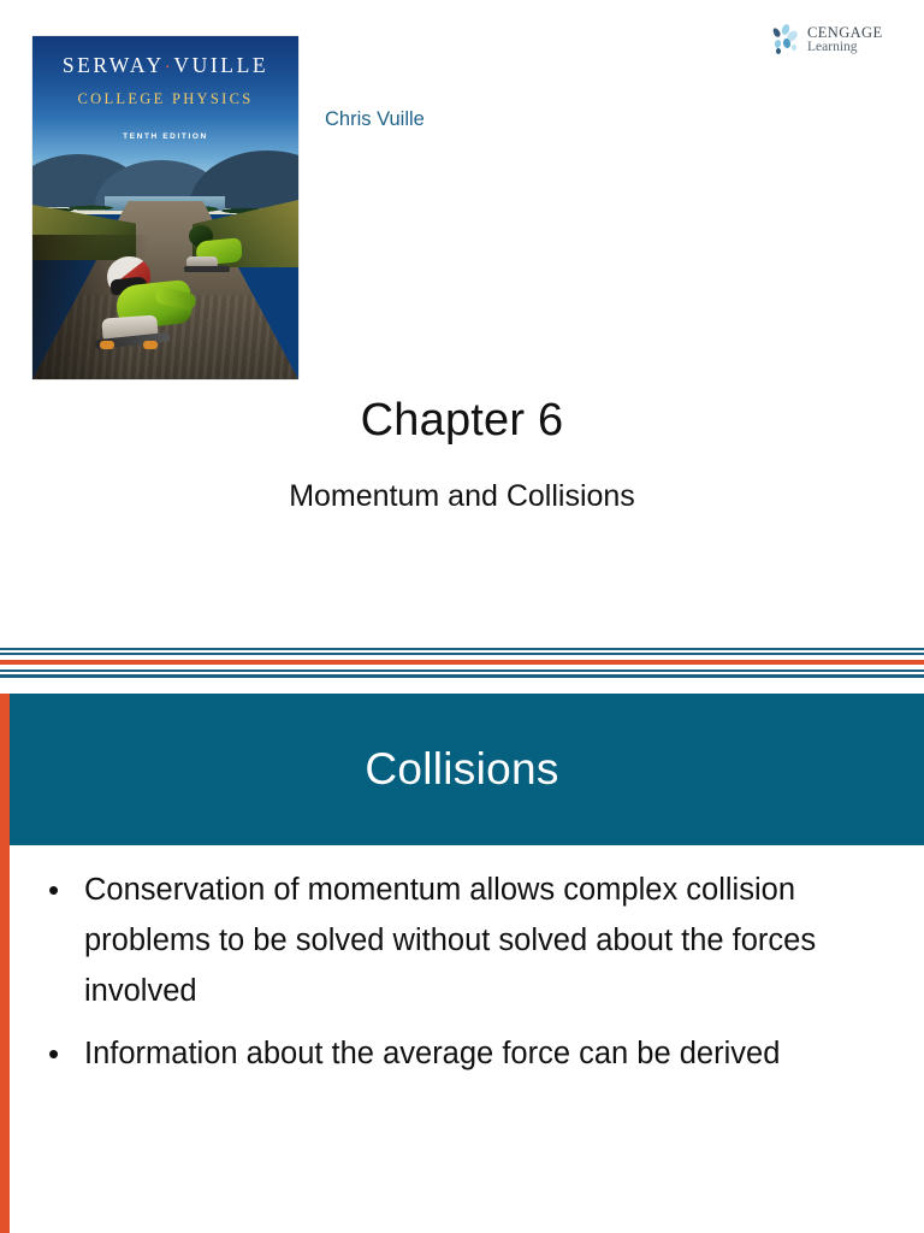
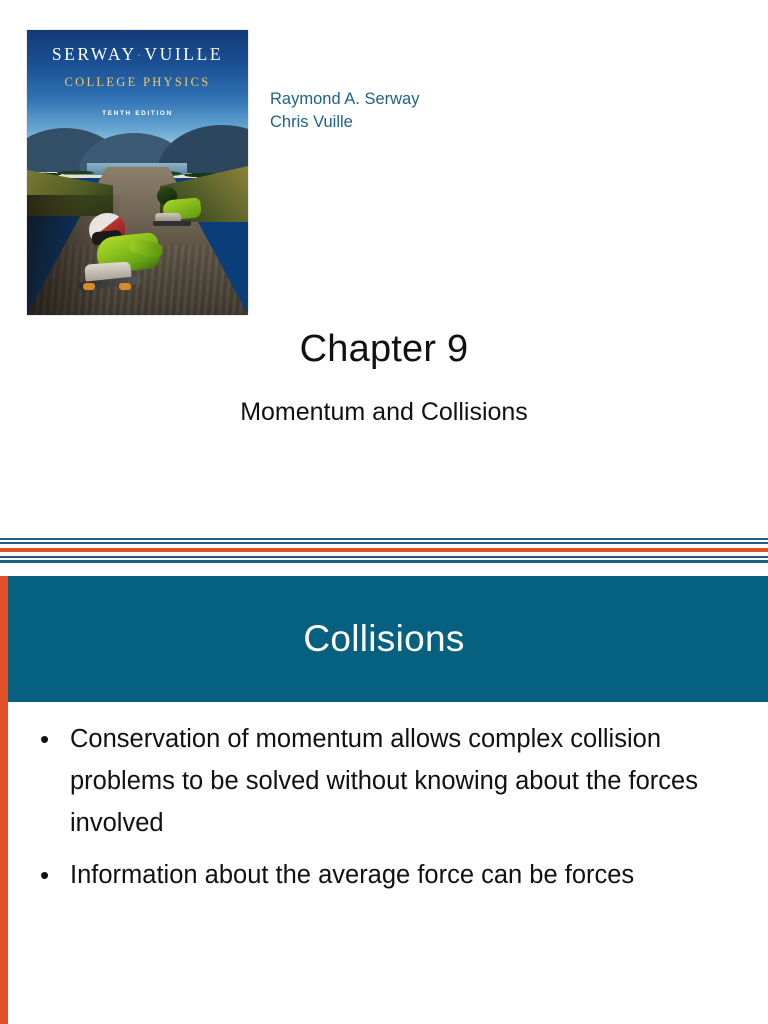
- CENGAGE
- Learning
  SERWAY·VUILLE
  COLLEGE PHYSICS
+ Raymond A. Serway
  Chris Vuille
- Chapter 6
+ Chapter 9
  Momentum and Collisions
  Collisions
  •
- Conservation of momentum allows complex collision problems to be solved without solved about the forces involved
+ Conservation of momentum allows complex collision problems to be solved without knowing about the forces involved
  •
- Information about the average force can be derived
+ Information about the average force can be forces
